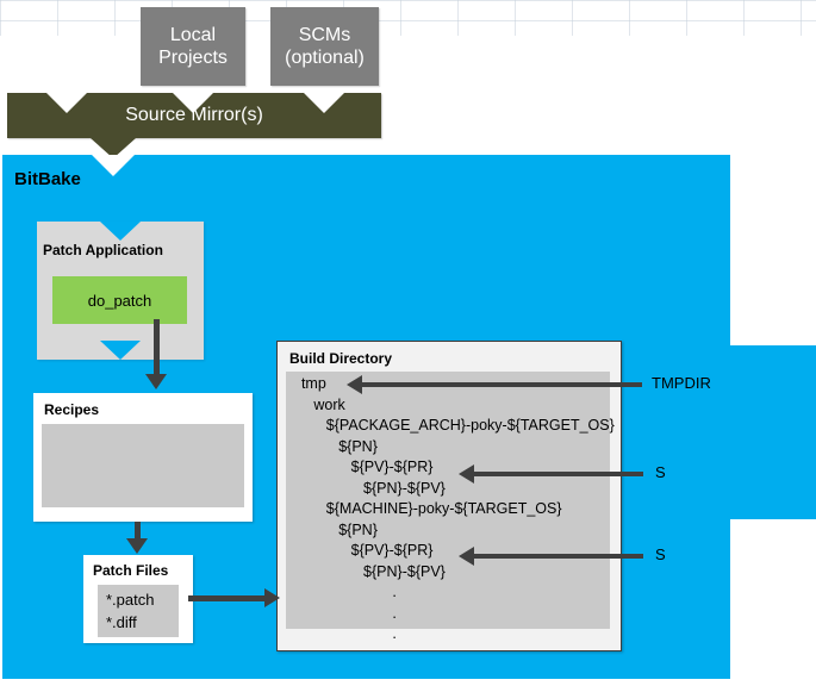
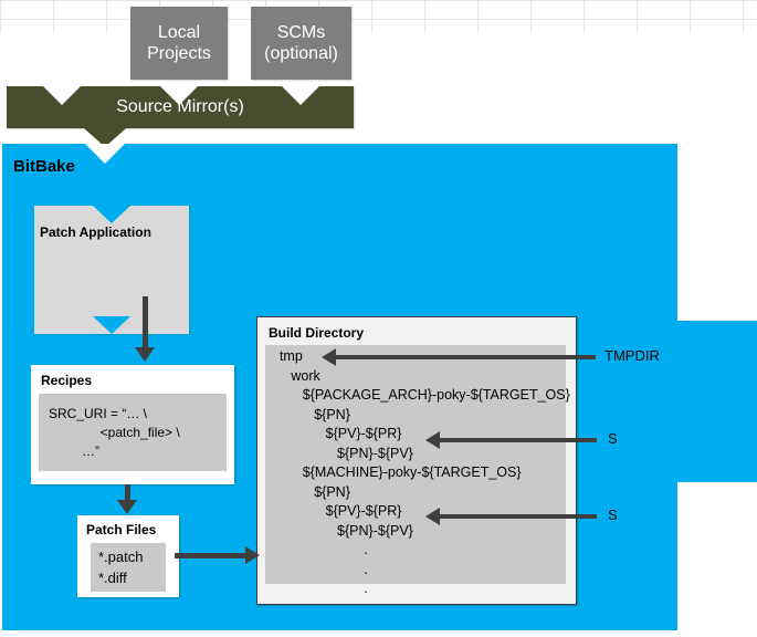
  BitBake
  Local
  Projects
  SCMs
  (optional)
  Source Mirror(s)
  Patch Application
- do_patch
  Recipes
+ SRC_URI = “… \
+ <patch_file> \
+ …”
  Patch Files
  *.patch
  *.diff
  Build Directory
  tmp
  work
  ${PACKAGE_ARCH}-poky-${TARGET_OS}
  ${PN}
  ${PV}-${PR}
  ${PN}-${PV}
  ${MACHINE}-poky-${TARGET_OS}
  ${PN}
  ${PV}-${PR}
  ${PN}-${PV}
  .
  .
  .
  TMPDIR
  S
  S
